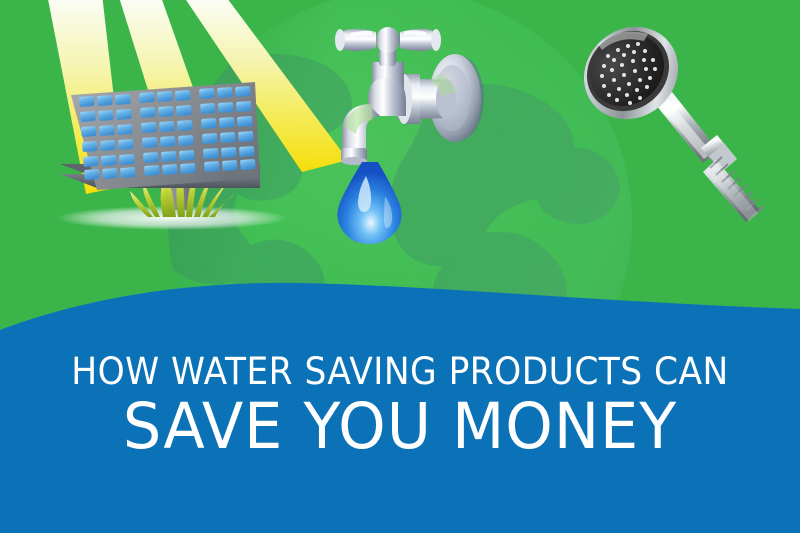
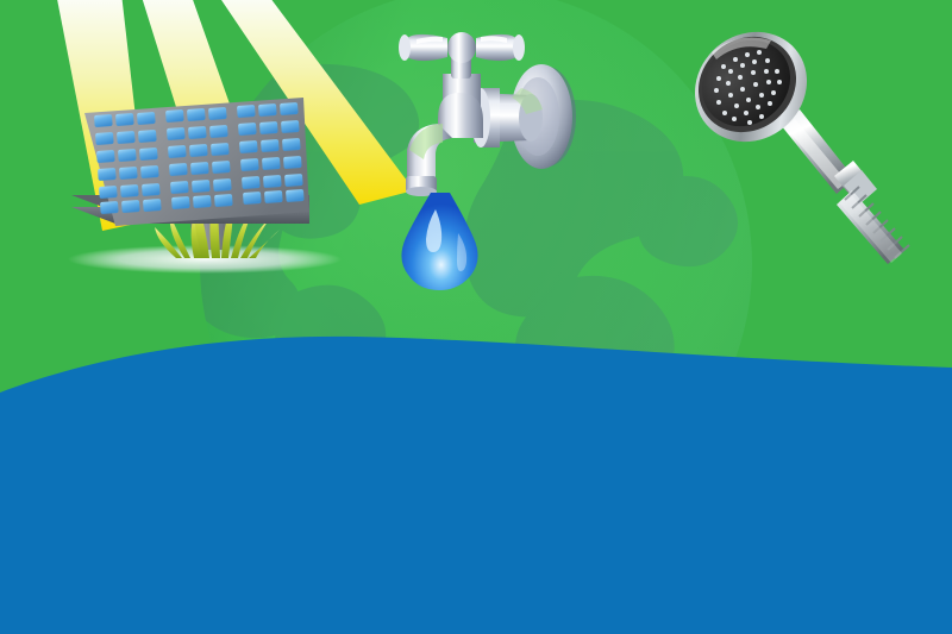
- HOW WATER SAVING PRODUCTS CAN
- SAVE YOU MONEY
